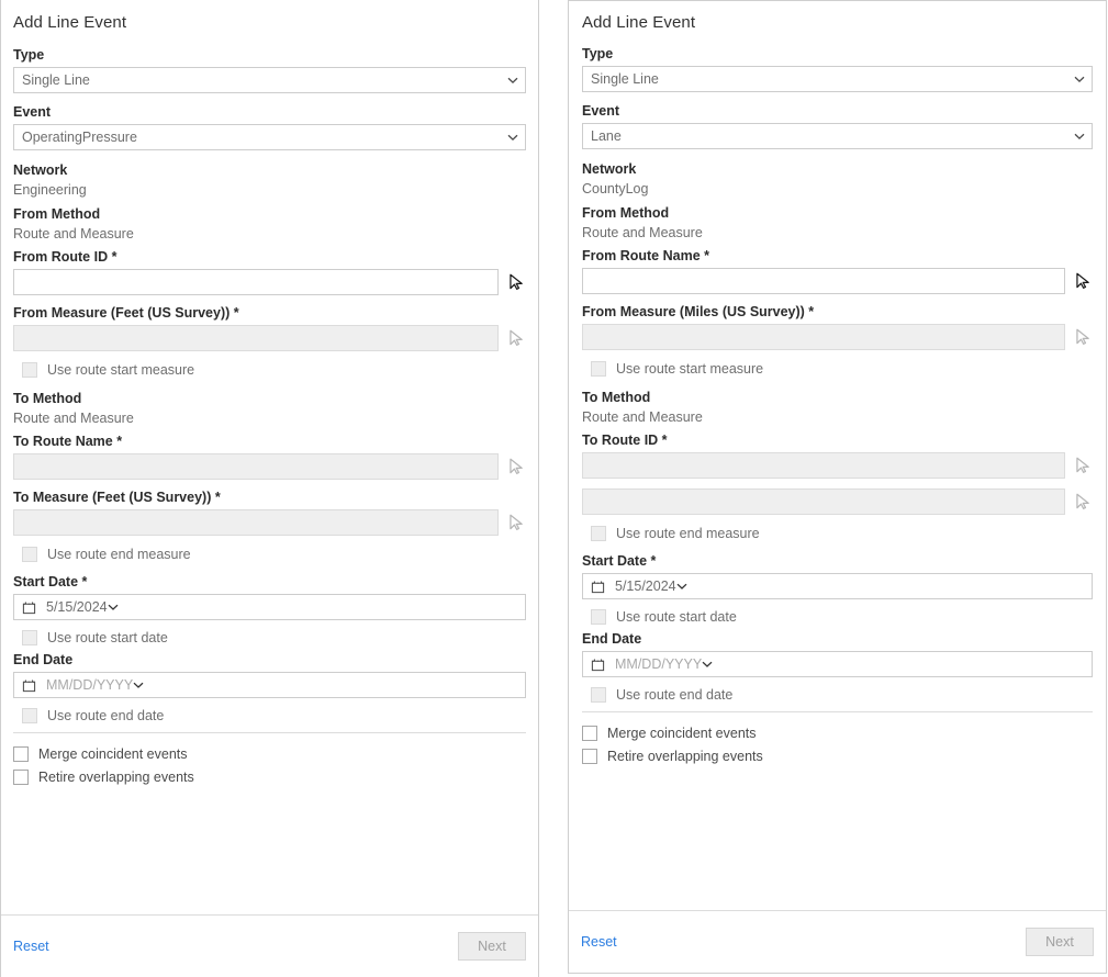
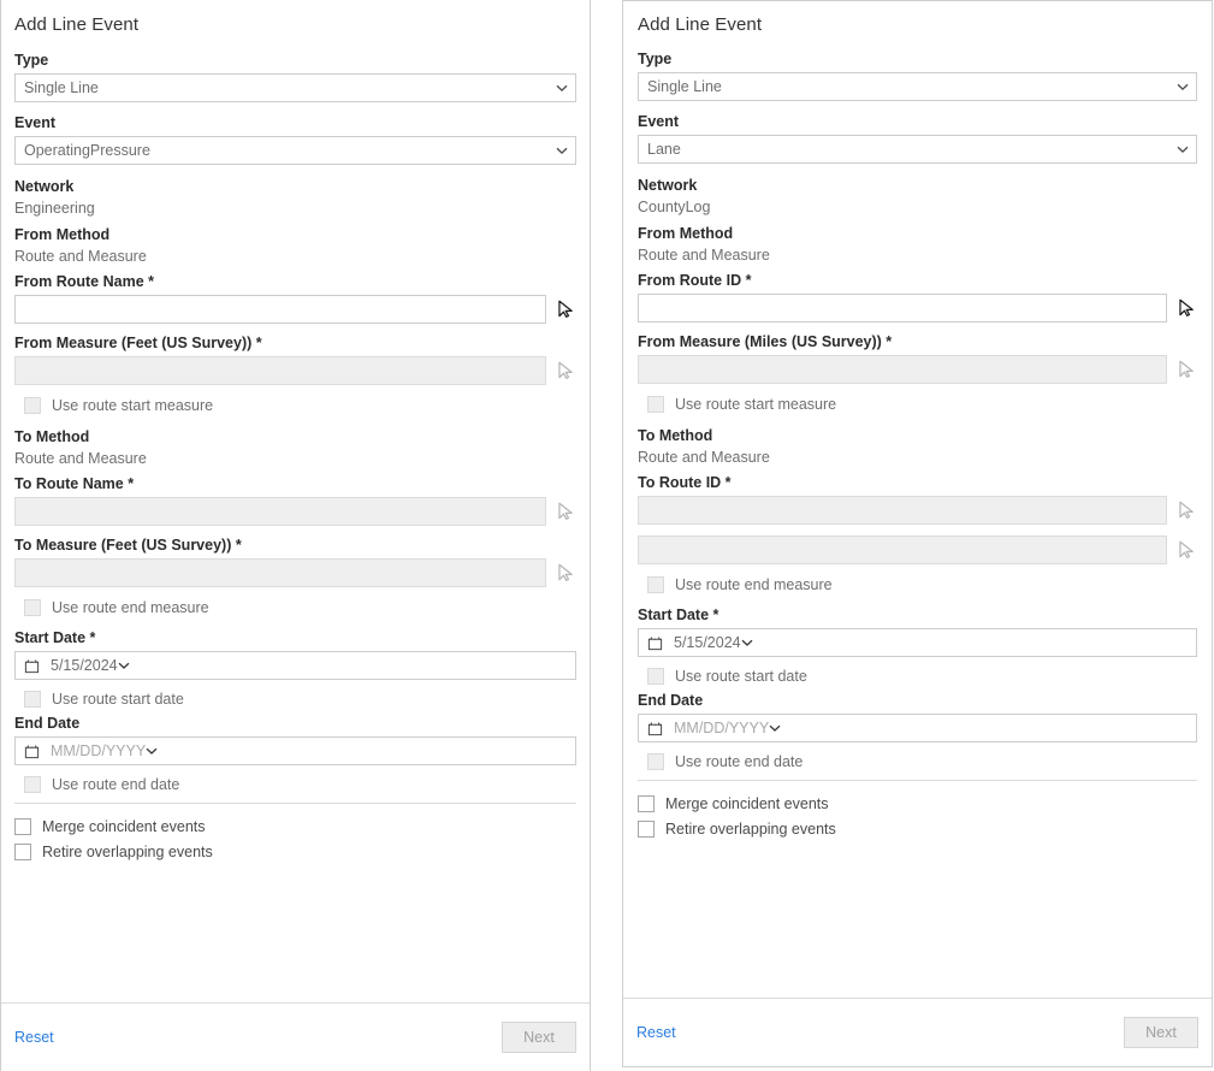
  Add Line Event
  Type
  Single Line
  Event
  OperatingPressure
  Network
  Engineering
  From Method
  Route and Measure
- From Route ID *
+ From Route Name *
  From Measure (Feet (US Survey)) *
  Use route start measure
  To Method
  Route and Measure
  To Route Name *
  To Measure (Feet (US Survey)) *
  Use route end measure
  Start Date *
  5/15/2024
  Use route start date
  End Date
  MM/DD/YYYY
  Use route end date
  Merge coincident events
  Retire overlapping events
  Reset
  Next
  Add Line Event
  Type
  Single Line
  Event
  Lane
  Network
  CountyLog
  From Method
  Route and Measure
- From Route Name *
+ From Route ID *
  From Measure (Miles (US Survey)) *
  Use route start measure
  To Method
  Route and Measure
  To Route ID *
  Use route end measure
  Start Date *
  5/15/2024
  Use route start date
  End Date
  MM/DD/YYYY
  Use route end date
  Merge coincident events
  Retire overlapping events
  Reset
  Next
